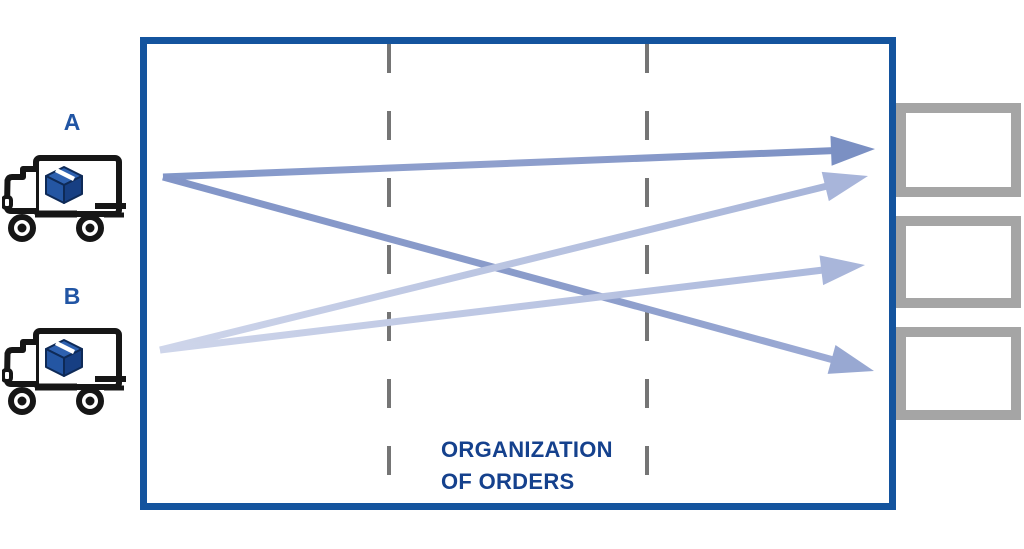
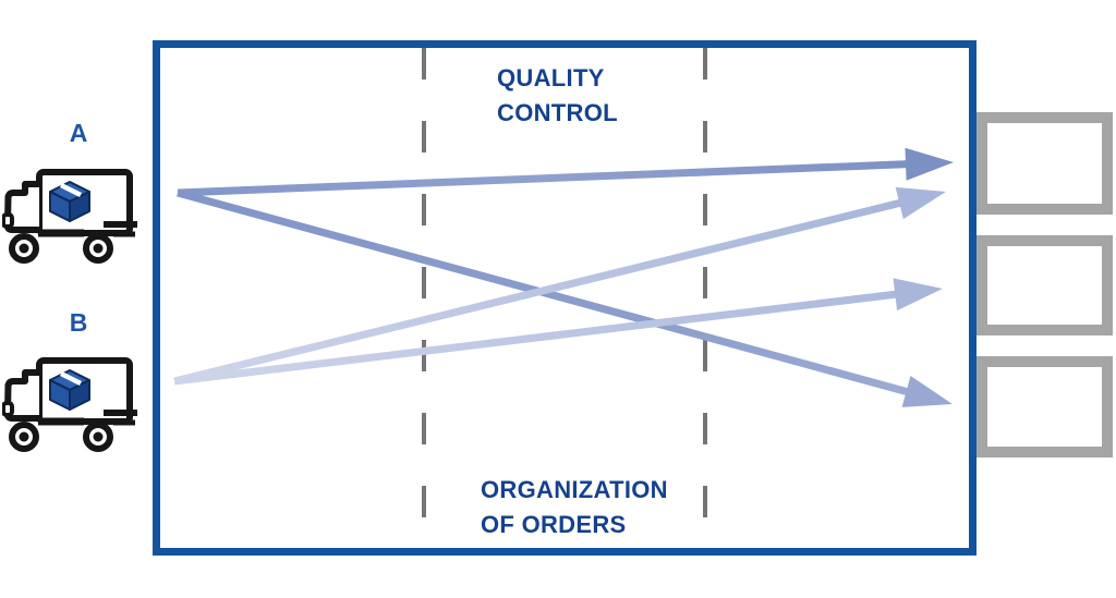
  A
  B
+ QUALITY
+ CONTROL
  ORGANIZATION
  OF ORDERS
